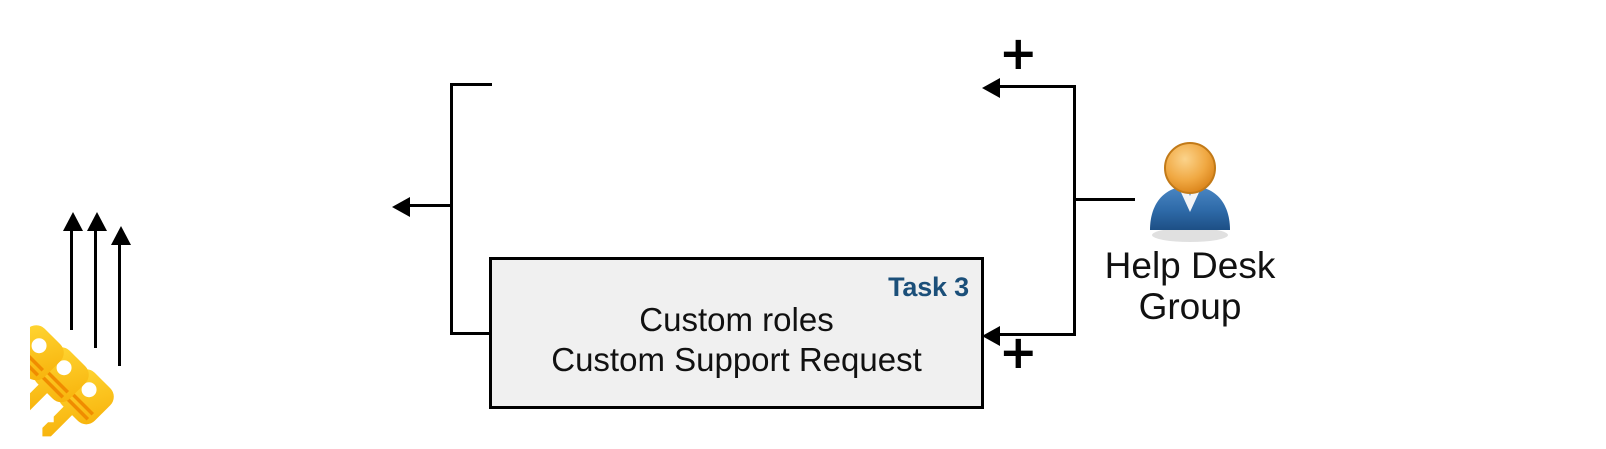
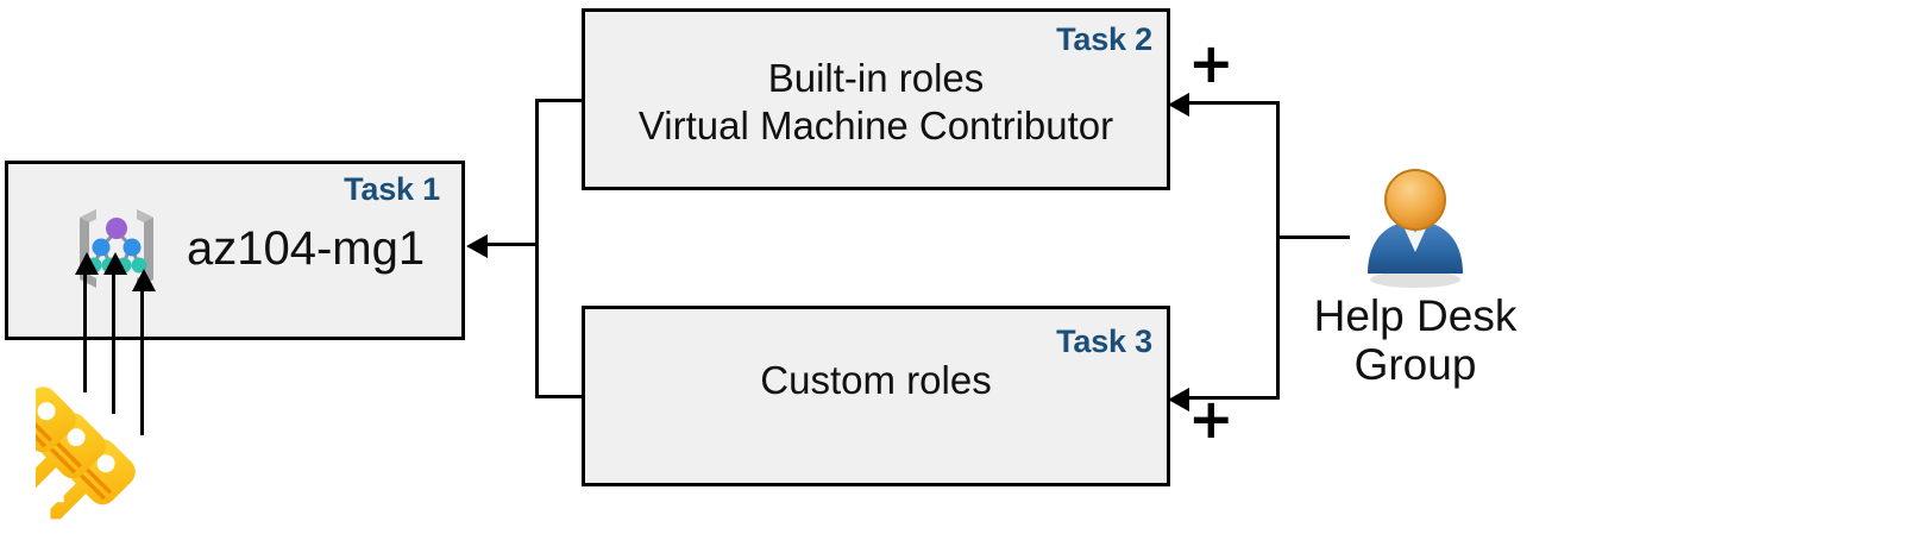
+ Task 1
+ az104-mg1
+ Task 2
+ Built-in roles
+ Virtual Machine Contributor
  Task 3
  Custom roles
- Custom Support Request
  +
  +
  Help Desk
  Group
